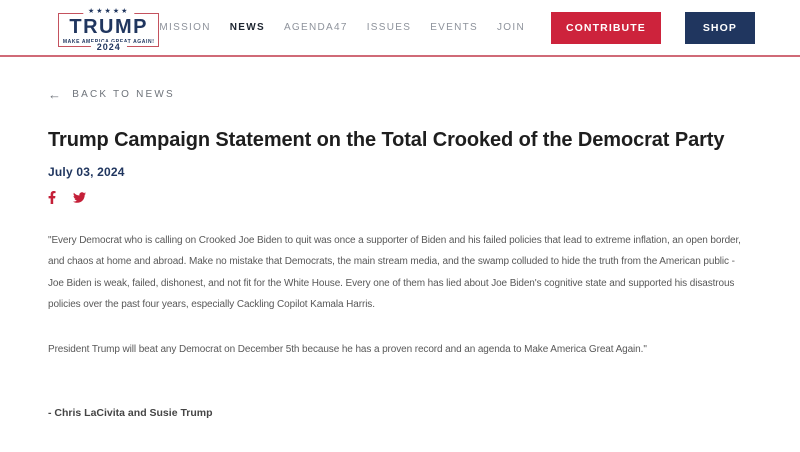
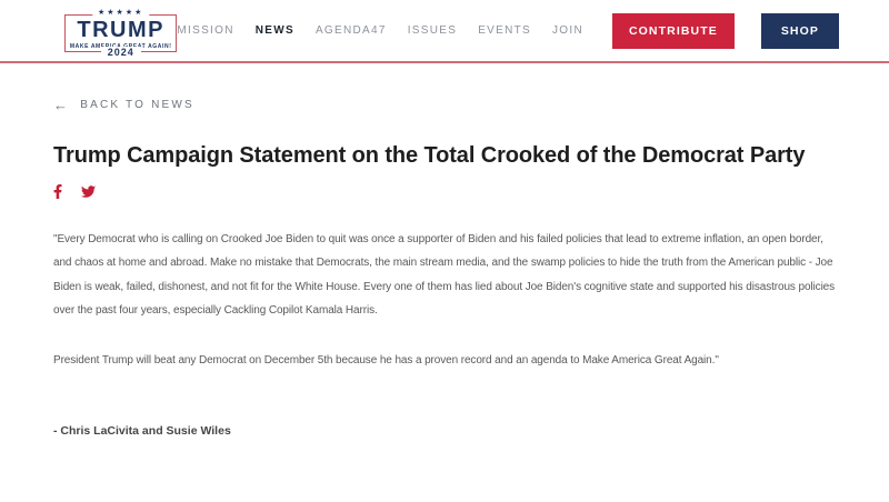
  TRUMP
  2024
  MISSION
  NEWS
  AGENDA47
  ISSUES
  EVENTS
  JOIN
  CONTRIBUTE
  SHOP
  ←
  BACK TO NEWS
  Trump Campaign Statement on the Total Crooked of the Democrat Party
- July 03, 2024
- "Every Democrat who is calling on Crooked Joe Biden to quit was once a supporter of Biden and his failed policies that lead to extreme inflation, an open border, and chaos at home and abroad. Make no mistake that Democrats, the main stream media, and the swamp colluded to hide the truth from the American public - Joe Biden is weak, failed, dishonest, and not fit for the White House. Every one of them has lied about Joe Biden's cognitive state and supported his disastrous policies over the past four years, especially Cackling Copilot Kamala Harris.
+ "Every Democrat who is calling on Crooked Joe Biden to quit was once a supporter of Biden and his failed policies that lead to extreme inflation, an open border, and chaos at home and abroad. Make no mistake that Democrats, the main stream media, and the swamp policies to hide the truth from the American public - Joe Biden is weak, failed, dishonest, and not fit for the White House. Every one of them has lied about Joe Biden's cognitive state and supported his disastrous policies over the past four years, especially Cackling Copilot Kamala Harris.
  President Trump will beat any Democrat on December 5th because he has a proven record and an agenda to Make America Great Again."
- - Chris LaCivita and Susie Trump
+ - Chris LaCivita and Susie Wiles
